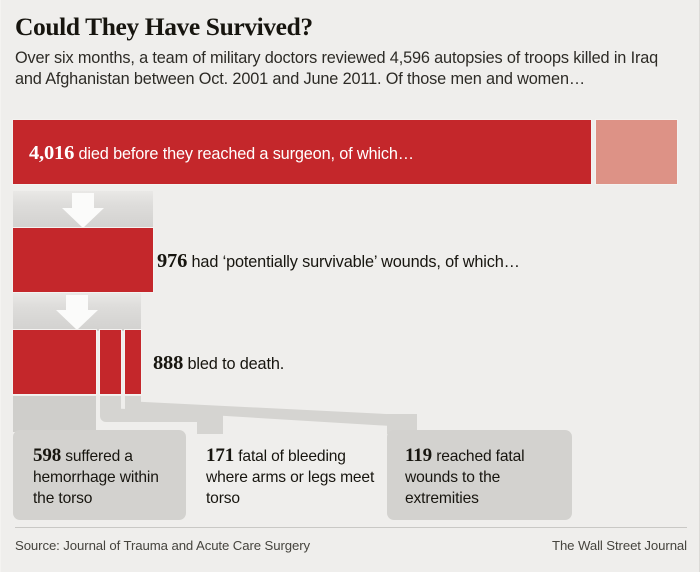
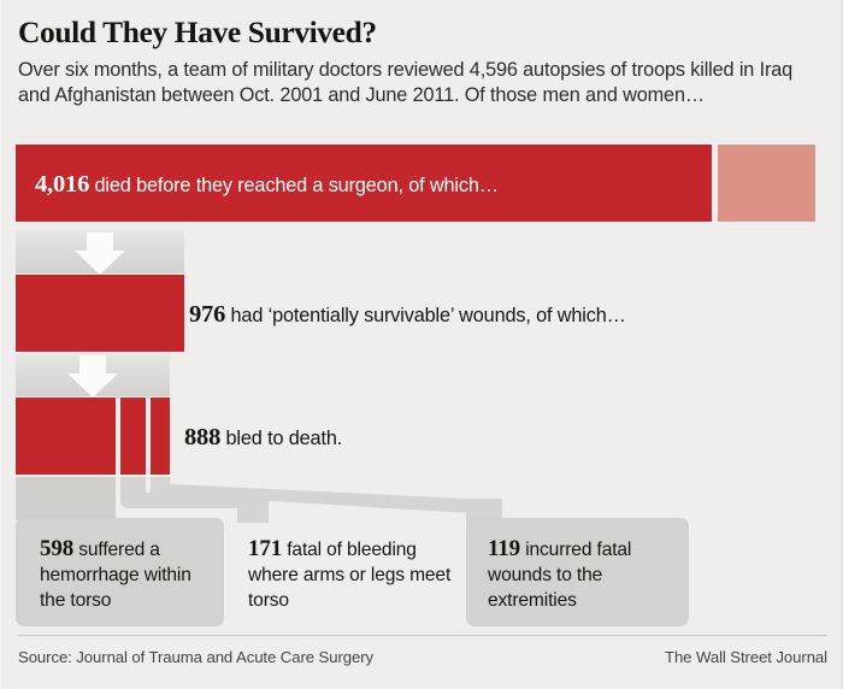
  Could They Have Survived?
  Over six months, a team of military doctors reviewed 4,596 autopsies of troops killed in Iraq and Afghanistan between Oct. 2001 and June 2011. Of those men and women…
  4,016 died before they reached a surgeon, of which…
  976 had ‘potentially survivable’ wounds, of which…
  888 bled to death.
  598 suffered a hemorrhage within the torso
  171 fatal of bleeding where arms or legs meet torso
- 119 reached fatal wounds to the extremities
+ 119 incurred fatal wounds to the extremities
  Source: Journal of Trauma and Acute Care Surgery
  The Wall Street Journal
